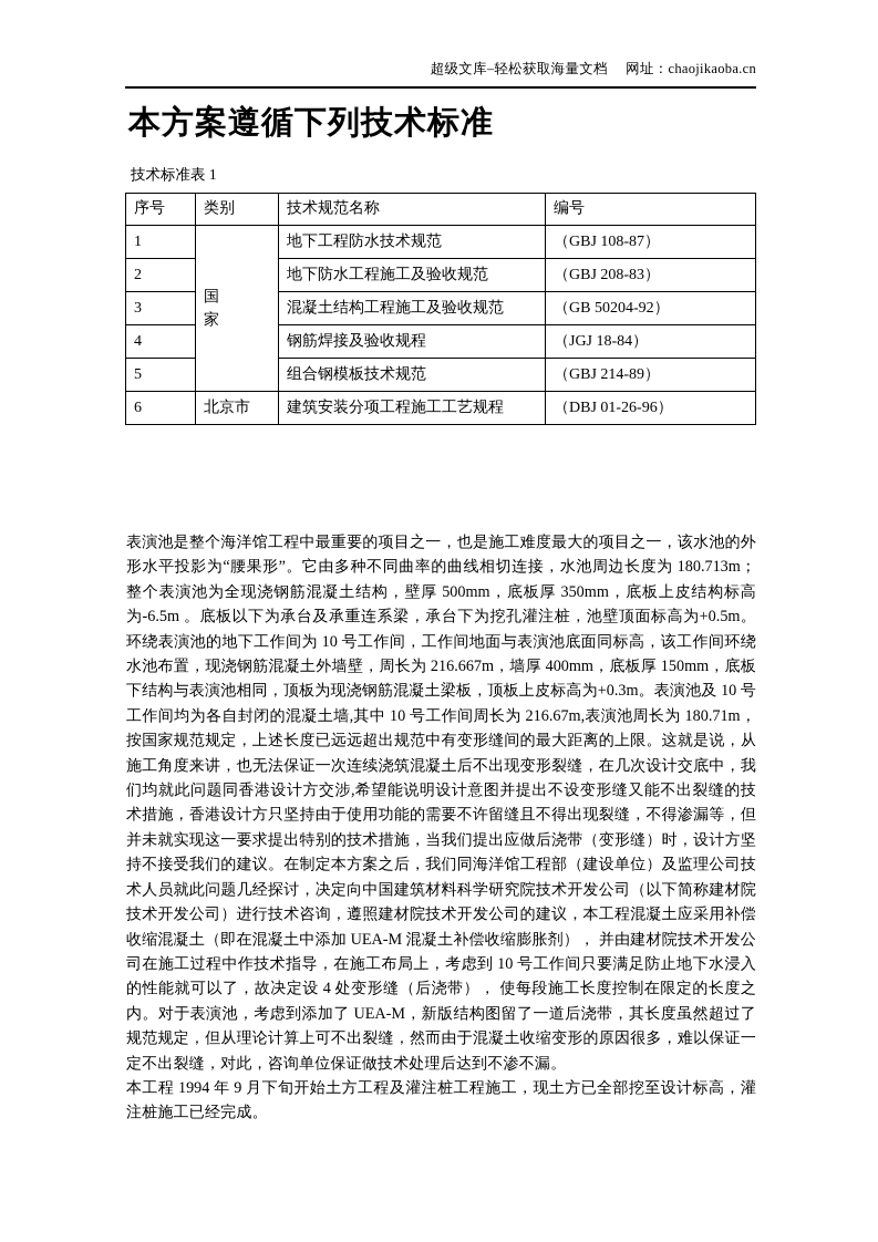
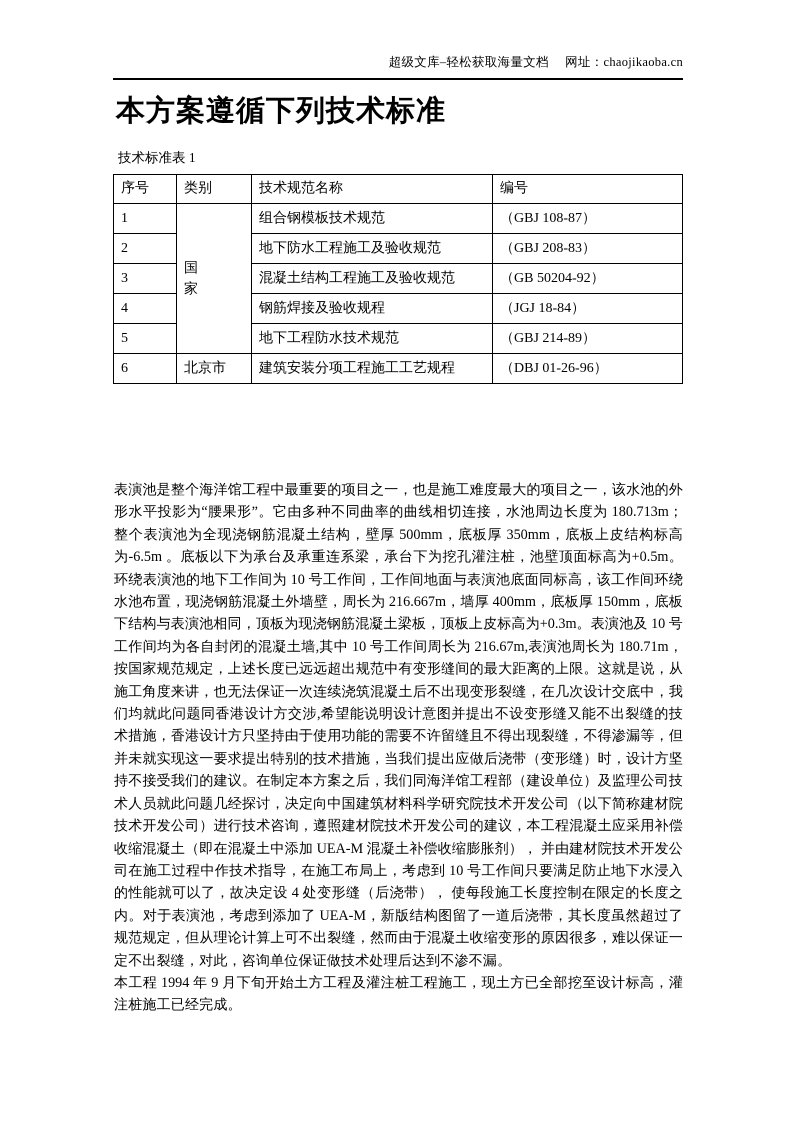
  超级文库–轻松获取海量文档 网址：chaojikaoba.cn
  本方案遵循下列技术标准
  技术标准表 1
  序号	类别	技术规范名称	编号
- 1	国 家	地下工程防水技术规范	（GBJ 108-87）
+ 1	国 家	组合钢模板技术规范	（GBJ 108-87）
  2	地下防水工程施工及验收规范	（GBJ 208-83）
  3	混凝土结构工程施工及验收规范	（GB 50204-92）
  4	钢筋焊接及验收规程	（JGJ 18-84）
- 5	组合钢模板技术规范	（GBJ 214-89）
+ 5	地下工程防水技术规范	（GBJ 214-89）
  6	北京市	建筑安装分项工程施工工艺规程	（DBJ 01-26-96）
  表演池是整个海洋馆工程中最重要的项目之一，也是施工难度最大的项目之一，该水池的外形水平投影为“腰果形”。它由多种不同曲率的曲线相切连接，水池周边长度为 180.713m；整个表演池为全现浇钢筋混凝土结构，壁厚 500mm，底板厚 350mm，底板上皮结构标高为-6.5m 。底板以下为承台及承重连系梁，承台下为挖孔灌注桩，池壁顶面标高为+0.5m。环绕表演池的地下工作间为 10 号工作间，工作间地面与表演池底面同标高，该工作间环绕水池布置，现浇钢筋混凝土外墙壁，周长为 216.667m，墙厚 400mm，底板厚 150mm，底板下结构与表演池相同，顶板为现浇钢筋混凝土梁板，顶板上皮标高为+0.3m。表演池及 10 号工作间均为各自封闭的混凝土墙,其中 10 号工作间周长为 216.67m,表演池周长为 180.71m，按国家规范规定，上述长度已远远超出规范中有变形缝间的最大距离的上限。这就是说，从施工角度来讲，也无法保证一次连续浇筑混凝土后不出现变形裂缝，在几次设计交底中，我们均就此问题同香港设计方交涉,希望能说明设计意图并提出不设变形缝又能不出裂缝的技术措施，香港设计方只坚持由于使用功能的需要不许留缝且不得出现裂缝，不得渗漏等，但并未就实现这一要求提出特别的技术措施，当我们提出应做后浇带（变形缝）时，设计方坚持不接受我们的建议。在制定本方案之后，我们同海洋馆工程部（建设单位）及监理公司技术人员就此问题几经探讨，决定向中国建筑材料科学研究院技术开发公司（以下简称建材院技术开发公司）进行技术咨询，遵照建材院技术开发公司的建议，本工程混凝土应采用补偿收缩混凝土（即在混凝土中添加 UEA-M 混凝土补偿收缩膨胀剂）， 并由建材院技术开发公司在施工过程中作技术指导，在施工布局上，考虑到 10 号工作间只要满足防止地下水浸入的性能就可以了，故决定设 4 处变形缝（后浇带）， 使每段施工长度控制在限定的长度之内。对于表演池，考虑到添加了 UEA-M，新版结构图留了一道后浇带，其长度虽然超过了规范规定，但从理论计算上可不出裂缝，然而由于混凝土收缩变形的原因很多，难以保证一定不出裂缝，对此，咨询单位保证做技术处理后达到不渗不漏。
  本工程 1994 年 9 月下旬开始土方工程及灌注桩工程施工，现土方已全部挖至设计标高，灌注桩施工已经完成。
